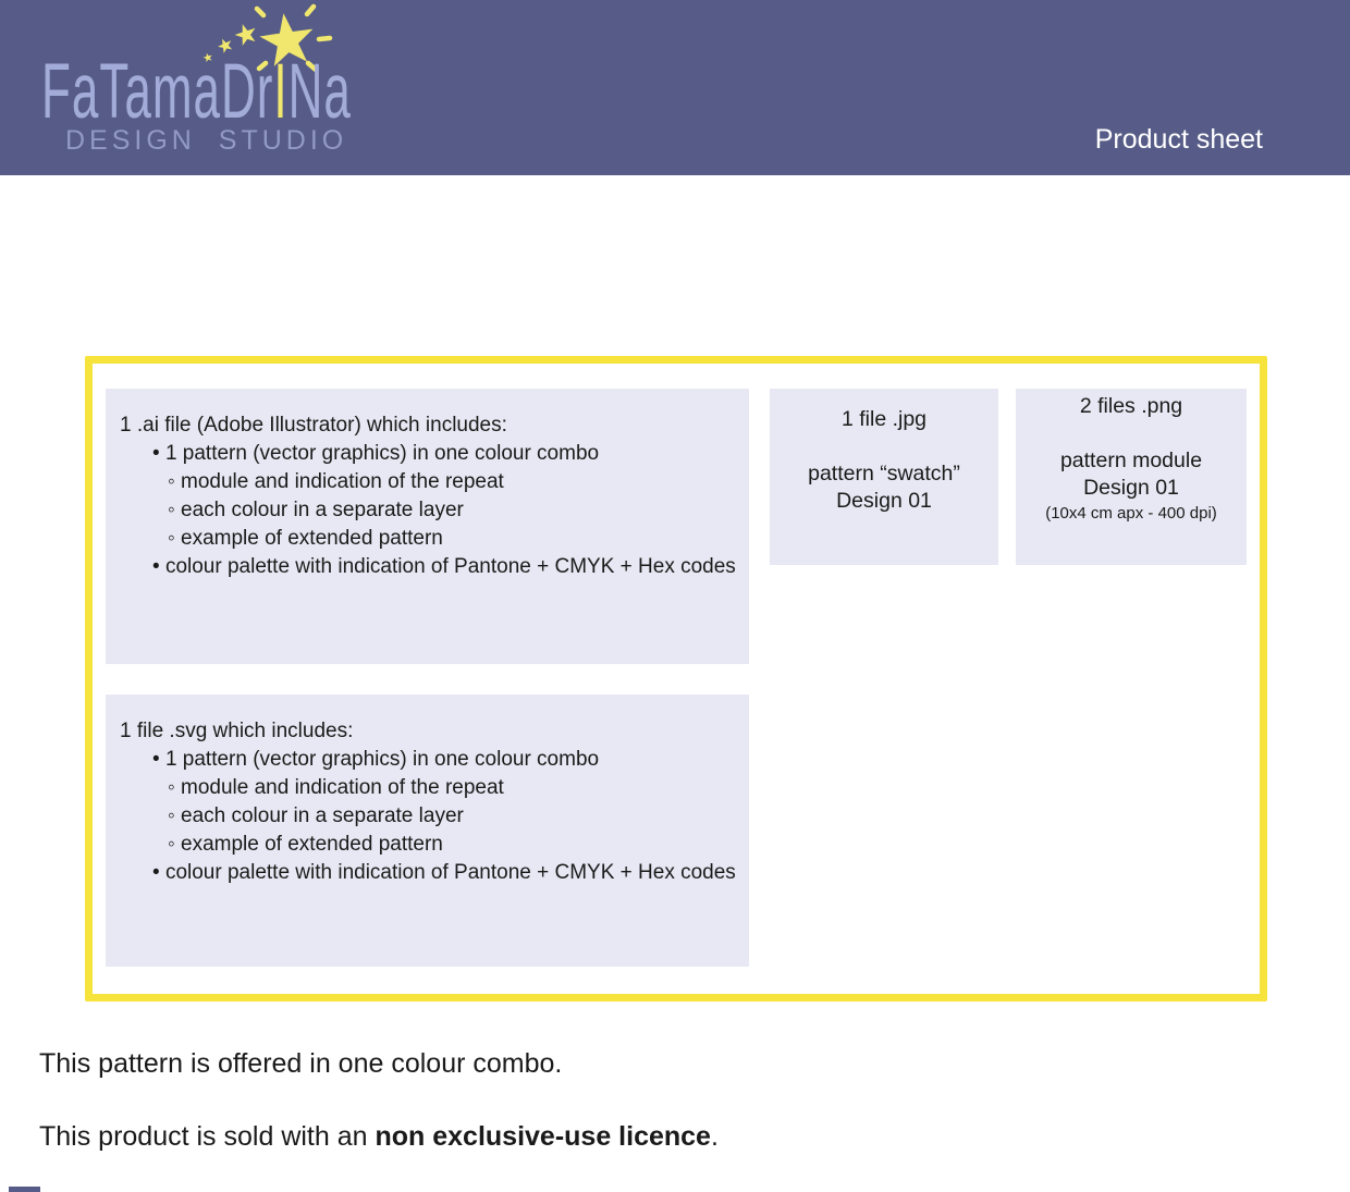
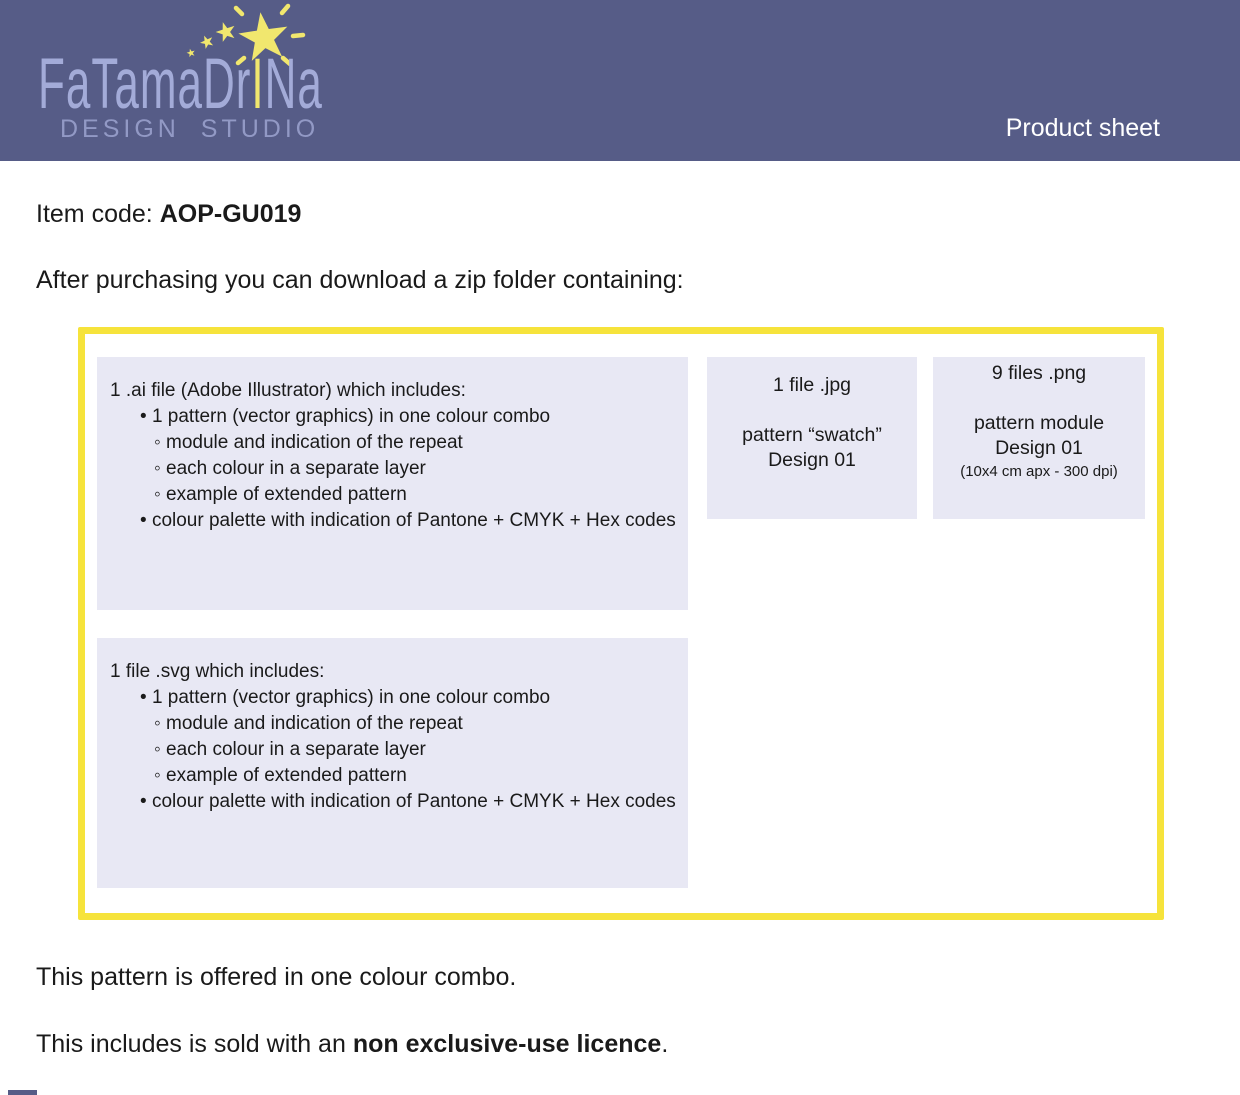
  FaTamaDrINa
  DESIGN STUDIO
  Product sheet
+ Item code: AOP-GU019
+ After purchasing you can download a zip folder containing:
  1 .ai file (Adobe Illustrator) which includes:
  1 pattern (vector graphics) in one colour combo
  module and indication of the repeat
  each colour in a separate layer
  example of extended pattern
  colour palette with indication of Pantone + CMYK + Hex codes
  1 file .jpg
  pattern “swatch”
  Design 01
- 2 files .png
+ 9 files .png
  pattern module
  Design 01
- (10x4 cm apx - 400 dpi)
+ (10x4 cm apx - 300 dpi)
  1 file .svg which includes:
  1 pattern (vector graphics) in one colour combo
  module and indication of the repeat
  each colour in a separate layer
  example of extended pattern
  colour palette with indication of Pantone + CMYK + Hex codes
  This pattern is offered in one colour combo.
- This product is sold with an non exclusive-use licence.
+ This includes is sold with an non exclusive-use licence.
